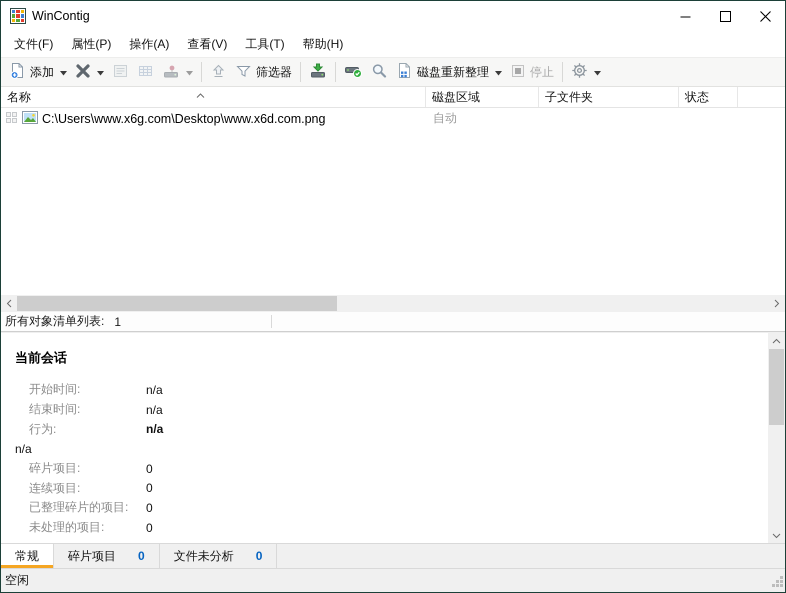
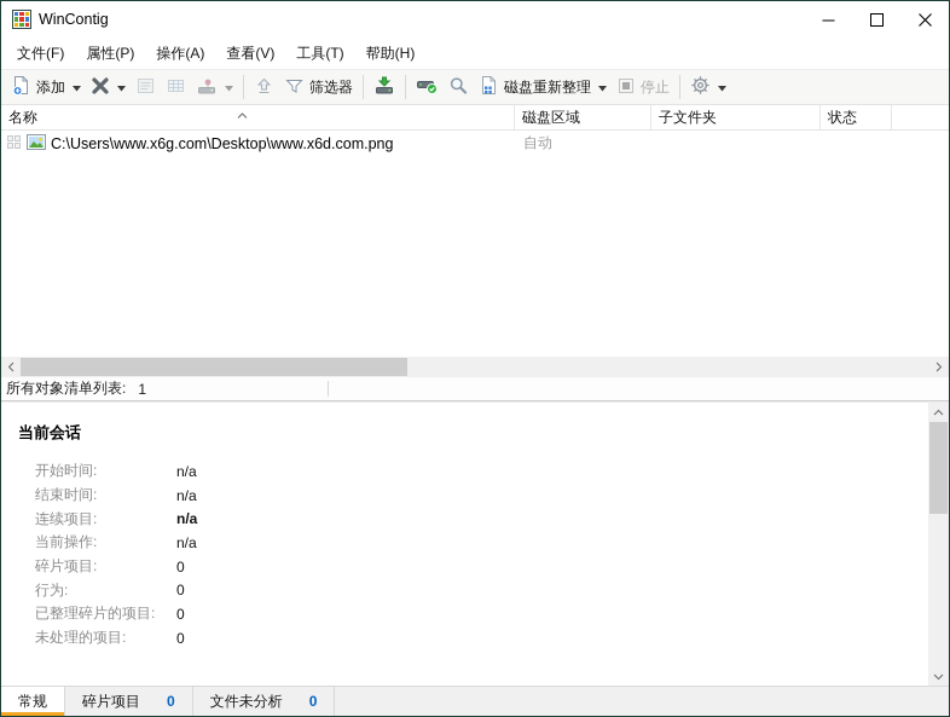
  WinContig
  文件(F)
  属性(P)
  操作(A)
  查看(V)
  工具(T)
  帮助(H)
  添加
  筛选器
  磁盘重新整理
  停止
  名称
  磁盘区域
  子文件夹
  状态
  C:\Users\www.x6g.com\Desktop\www.x6d.com.png
  自动
  所有对象清单列表:
  1
  当前会话
  开始时间:
  n/a
  结束时间:
  n/a
- 行为:
+ 连续项目:
  n/a
+ 当前操作:
  n/a
  碎片项目:
  0
- 连续项目:
+ 行为:
  0
  已整理碎片的项目:
  0
  未处理的项目:
  0
  常规
  碎片项目
  0
  文件未分析
  0
- 空闲
